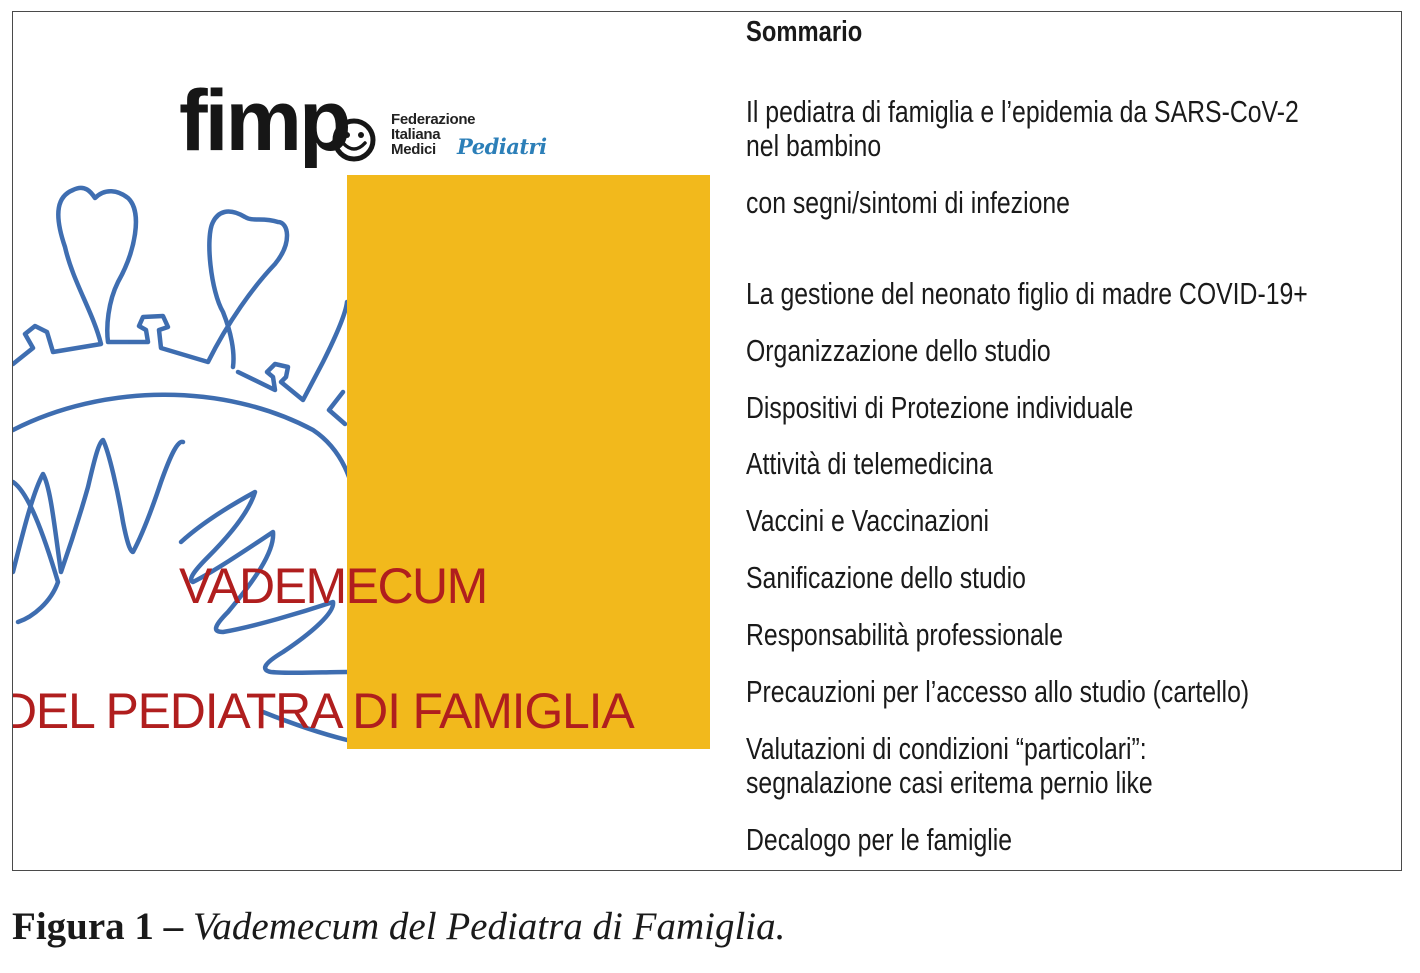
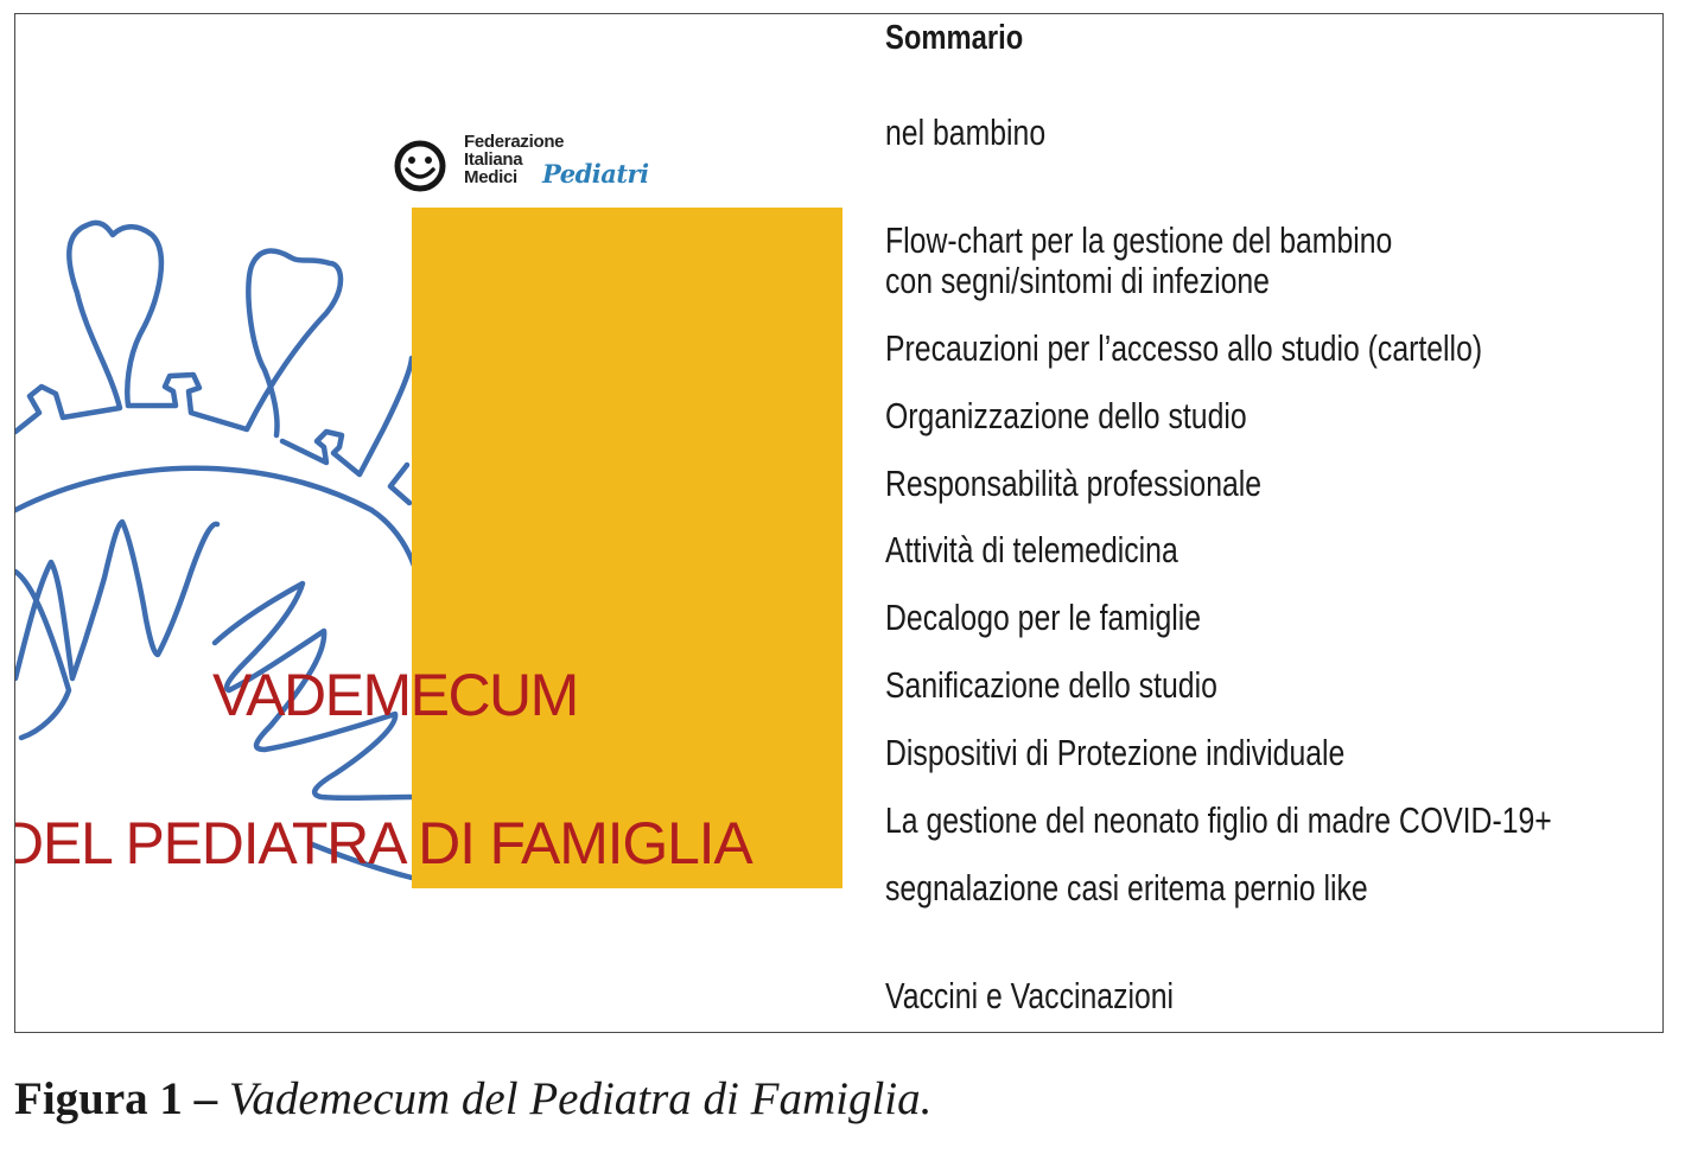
- fimp
  Federazione
  Italiana
  Medici
  Pediatri
  VADEMECUM
  DEL PEDIATRA DI FAMIGLIA
  Sommario
- Il pediatra di famiglia e l’epidemia da SARS-CoV-2
  nel bambino
+ Flow-chart per la gestione del bambino
  con segni/sintomi di infezione
- La gestione del neonato figlio di madre COVID-19+
+ Precauzioni per l’accesso allo studio (cartello)
  Organizzazione dello studio
- Dispositivi di Protezione individuale
+ Responsabilità professionale
  Attività di telemedicina
- Vaccini e Vaccinazioni
+ Decalogo per le famiglie
  Sanificazione dello studio
- Responsabilità professionale
+ Dispositivi di Protezione individuale
- Precauzioni per l’accesso allo studio (cartello)
+ La gestione del neonato figlio di madre COVID-19+
- Valutazioni di condizioni “particolari”:
  segnalazione casi eritema pernio like
- Decalogo per le famiglie
+ Vaccini e Vaccinazioni
  Figura 1 – Vademecum del Pediatra di Famiglia.
